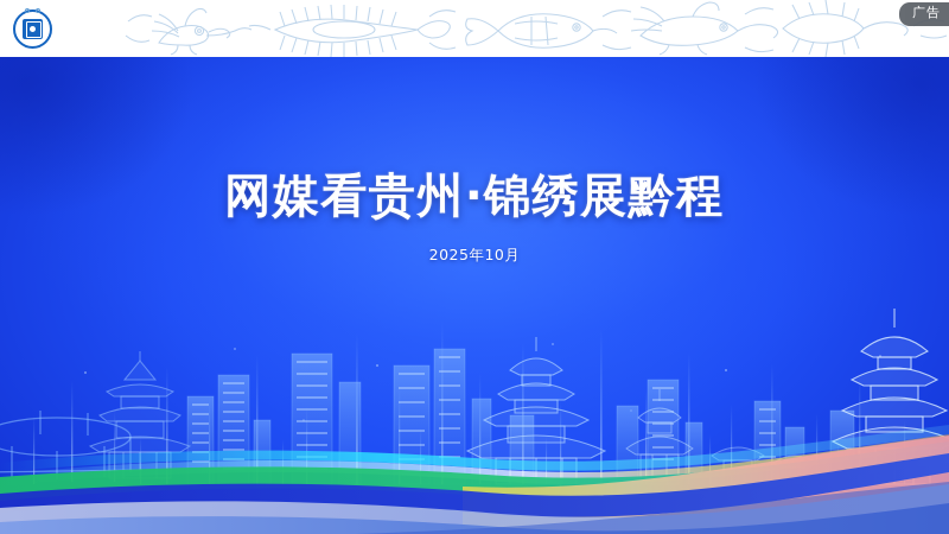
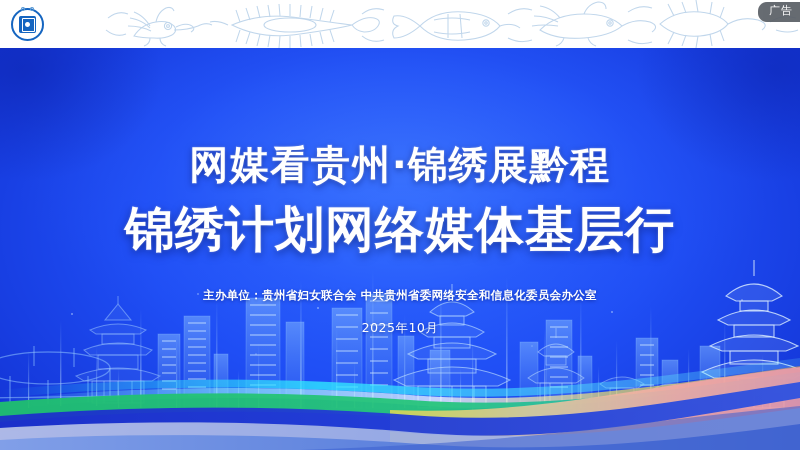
  网媒看贵州·锦绣展黔程
+ 锦绣计划网络媒体基层行
+ 主办单位：贵州省妇女联合会 中共贵州省委网络安全和信息化委员会办公室
  2025年10月
  广告
